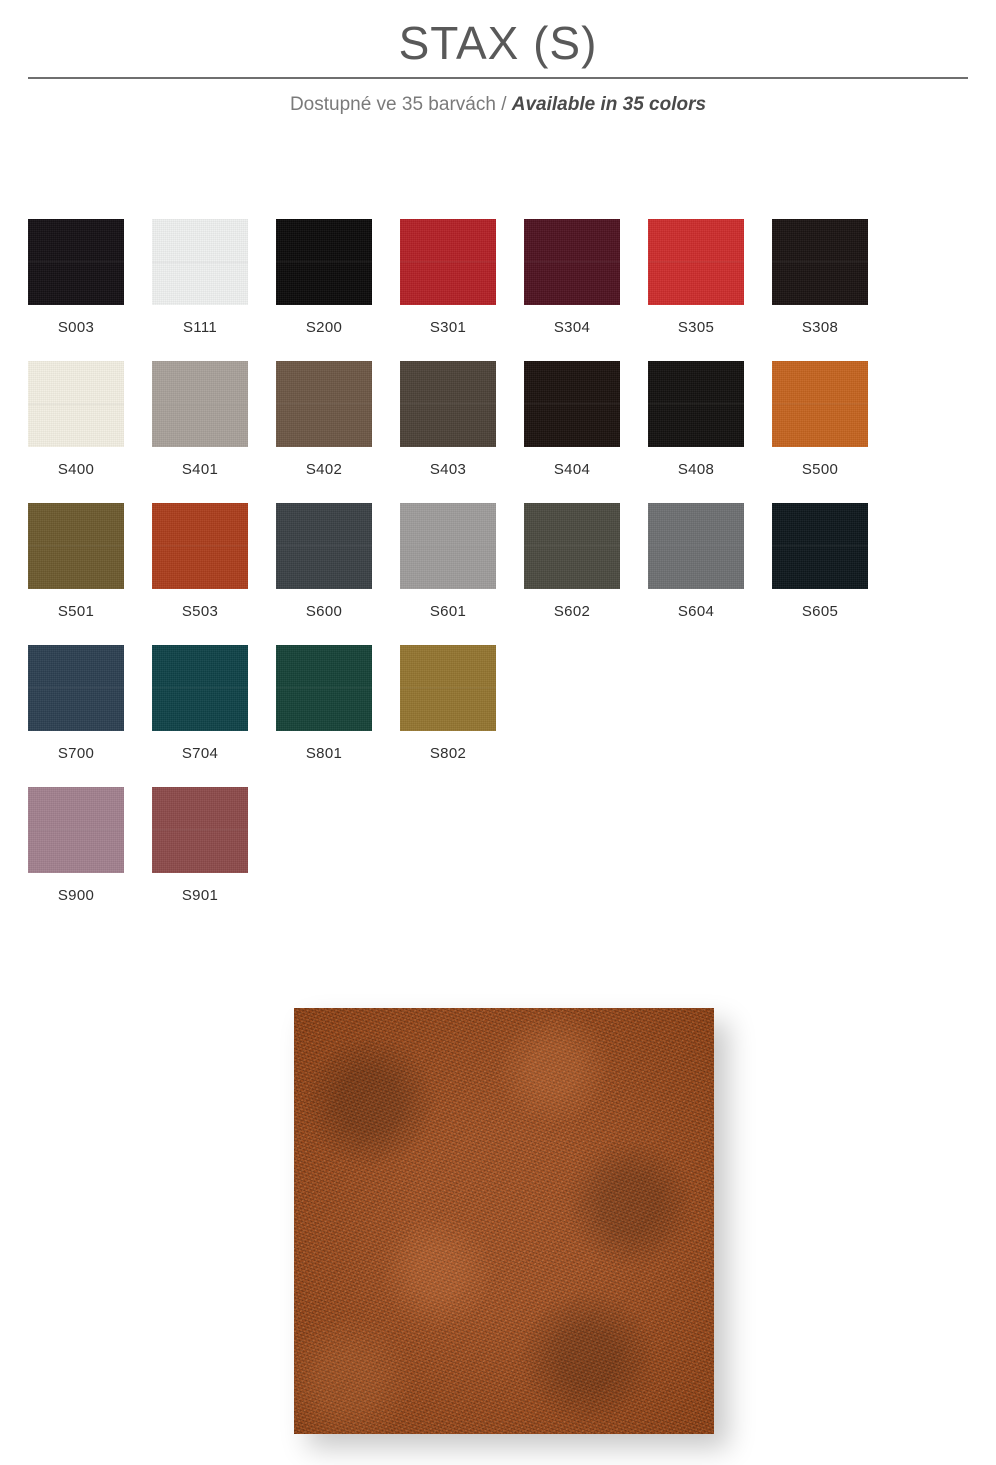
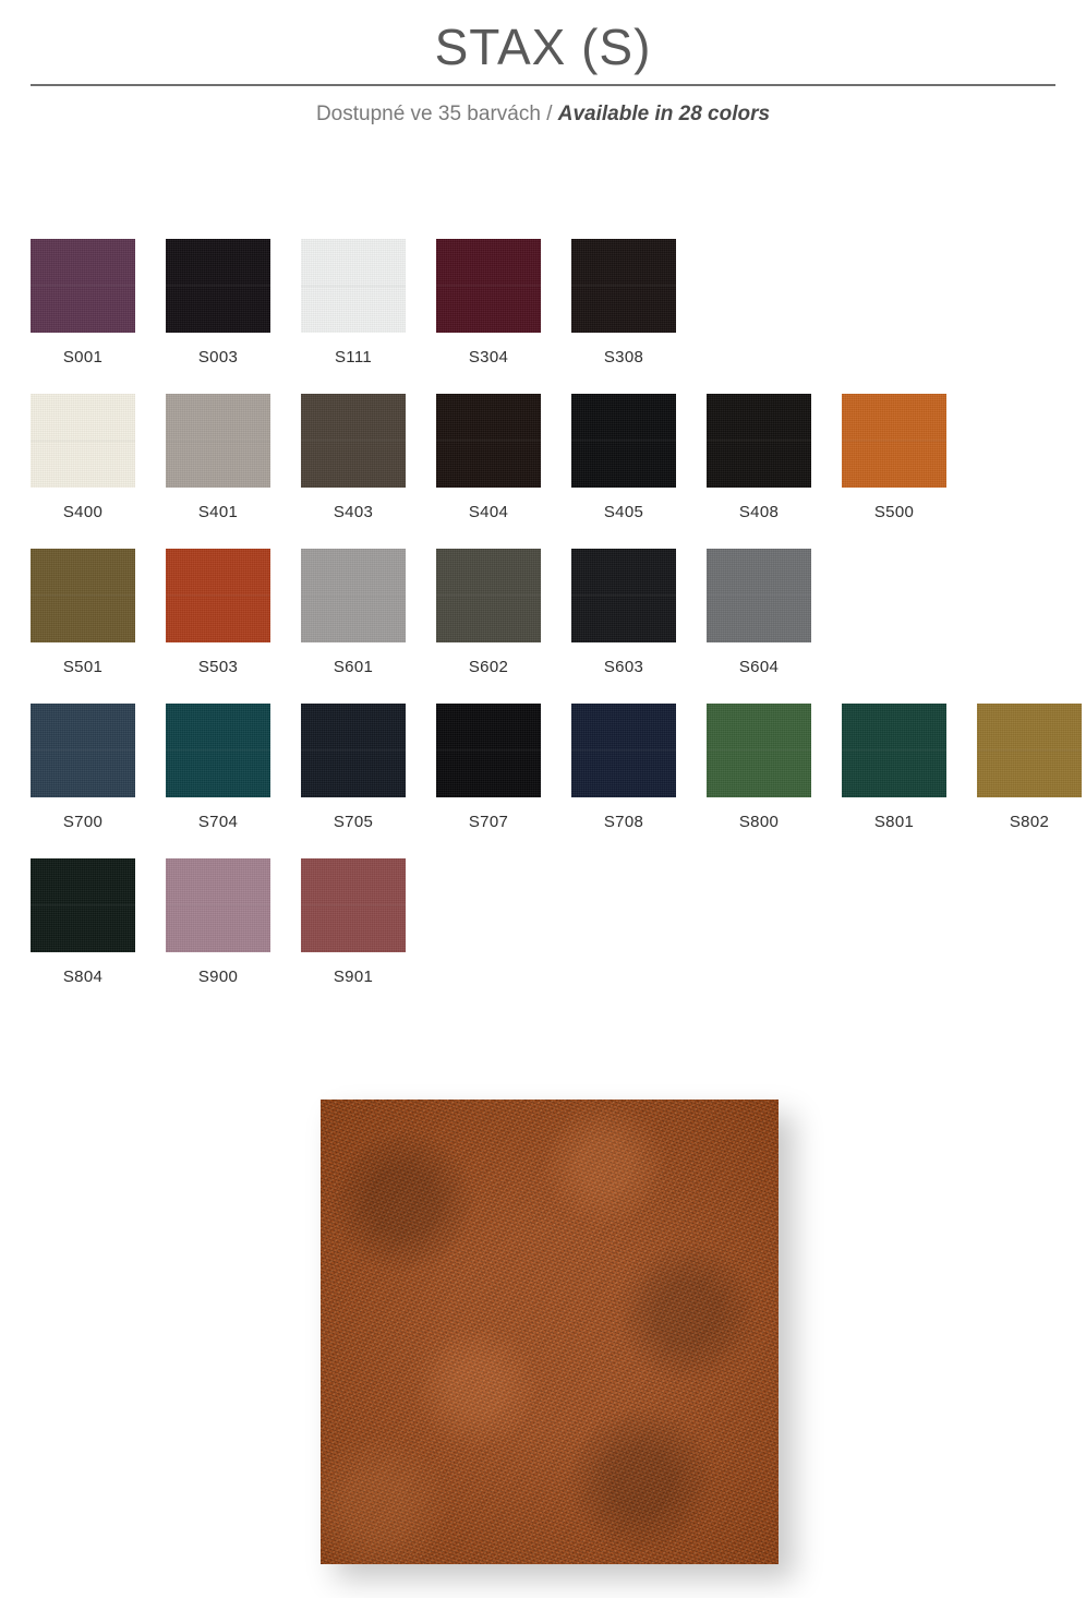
  STAX (S)
- Dostupné ve 35 barvách / Available in 35 colors
+ Dostupné ve 35 barvách / Available in 28 colors
+ S001
  S003
  S111
- S200
- S301
  S304
- S305
  S308
  S400
  S401
- S402
  S403
  S404
+ S405
  S408
  S500
  S501
  S503
- S600
  S601
  S602
+ S603
  S604
- S605
  S700
  S704
+ S705
+ S707
+ S708
+ S800
  S801
  S802
+ S804
  S900
  S901
